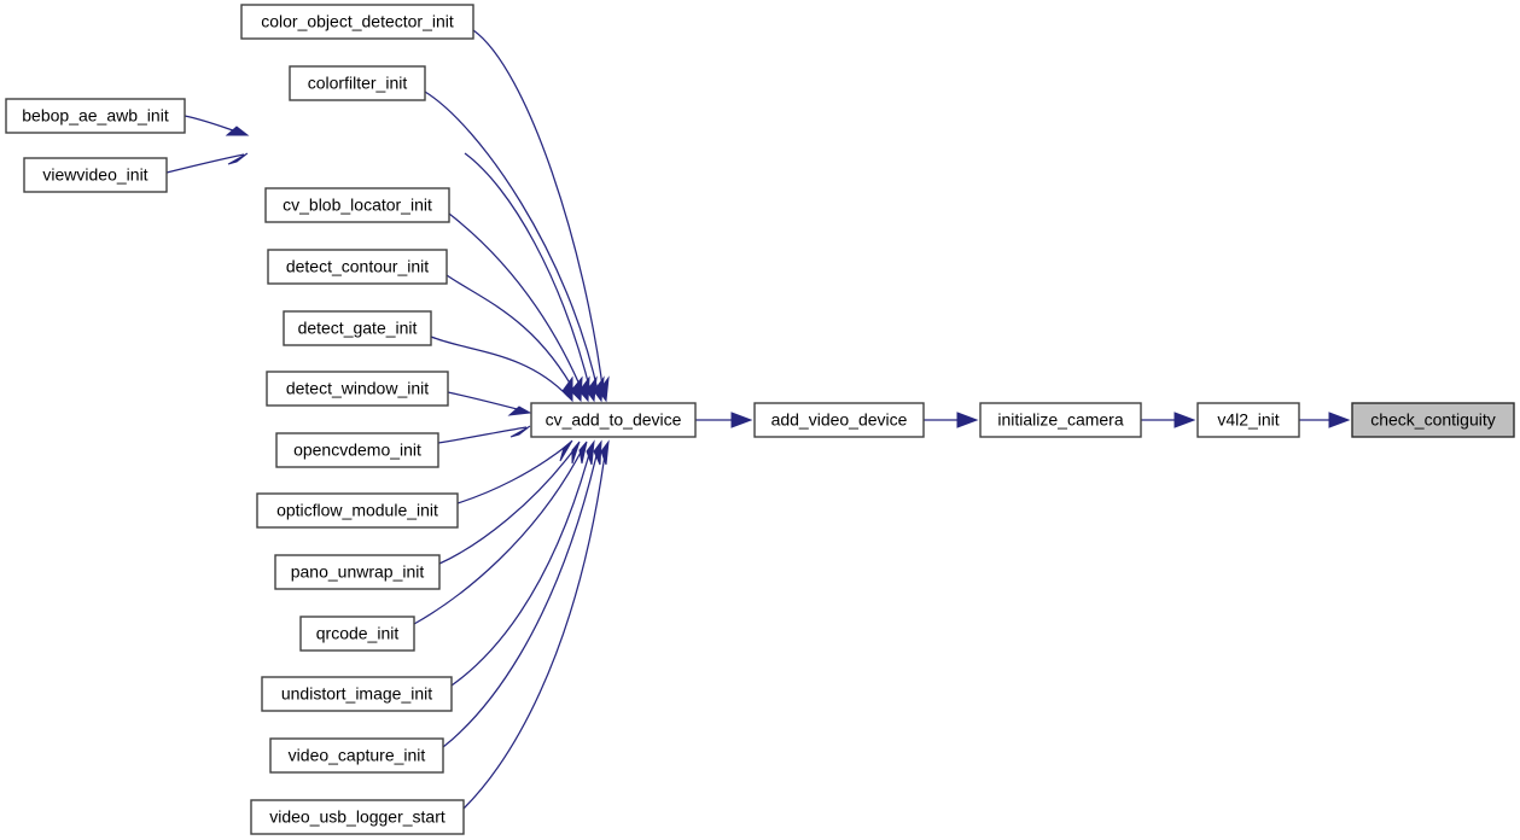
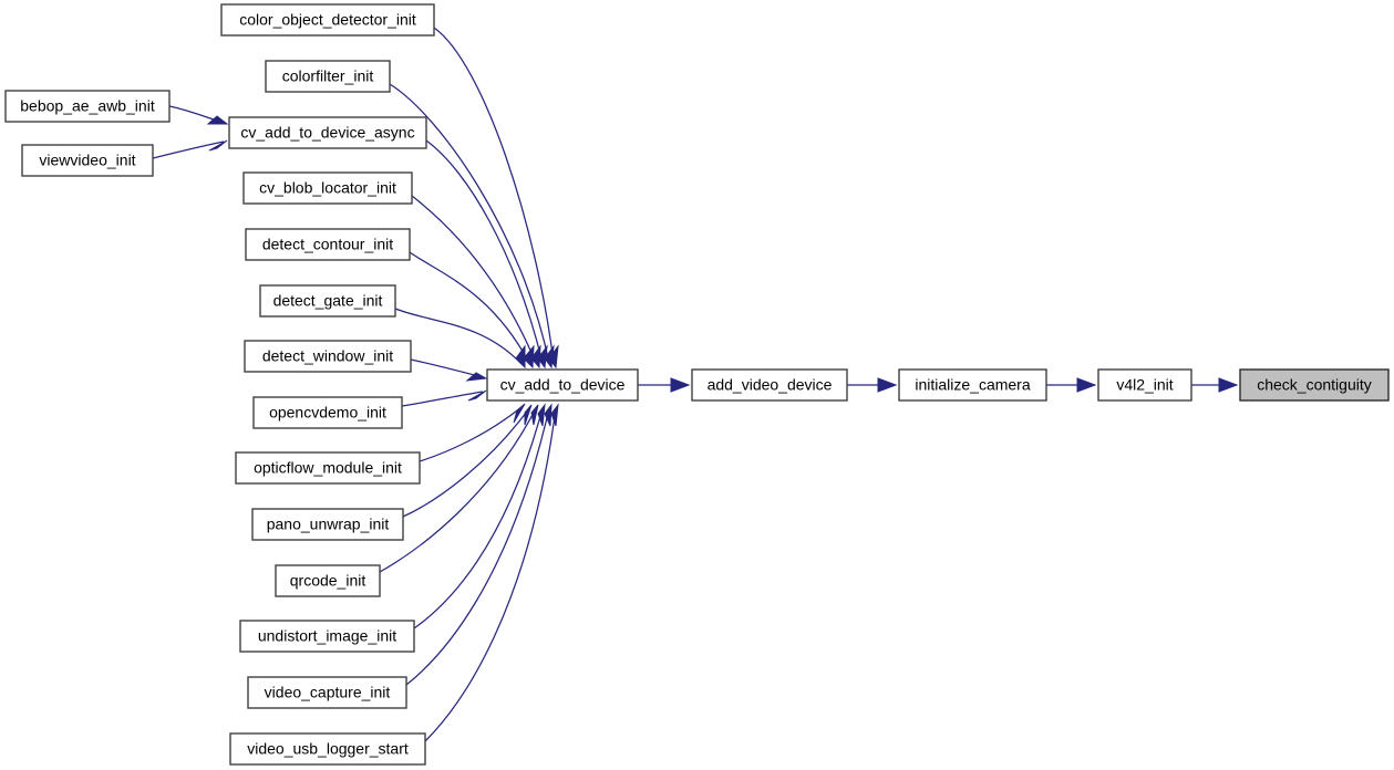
  color_object_detector_init
  colorfilter_init
  bebop_ae_awb_init
+ cv_add_to_device_async
  viewvideo_init
  cv_blob_locator_init
  detect_contour_init
  detect_gate_init
  detect_window_init
  cv_add_to_device
  opencvdemo_init
  opticflow_module_init
  pano_unwrap_init
  qrcode_init
  undistort_image_init
  video_capture_init
  video_usb_logger_start
  add_video_device
  initialize_camera
  v4l2_init
  check_contiguity
